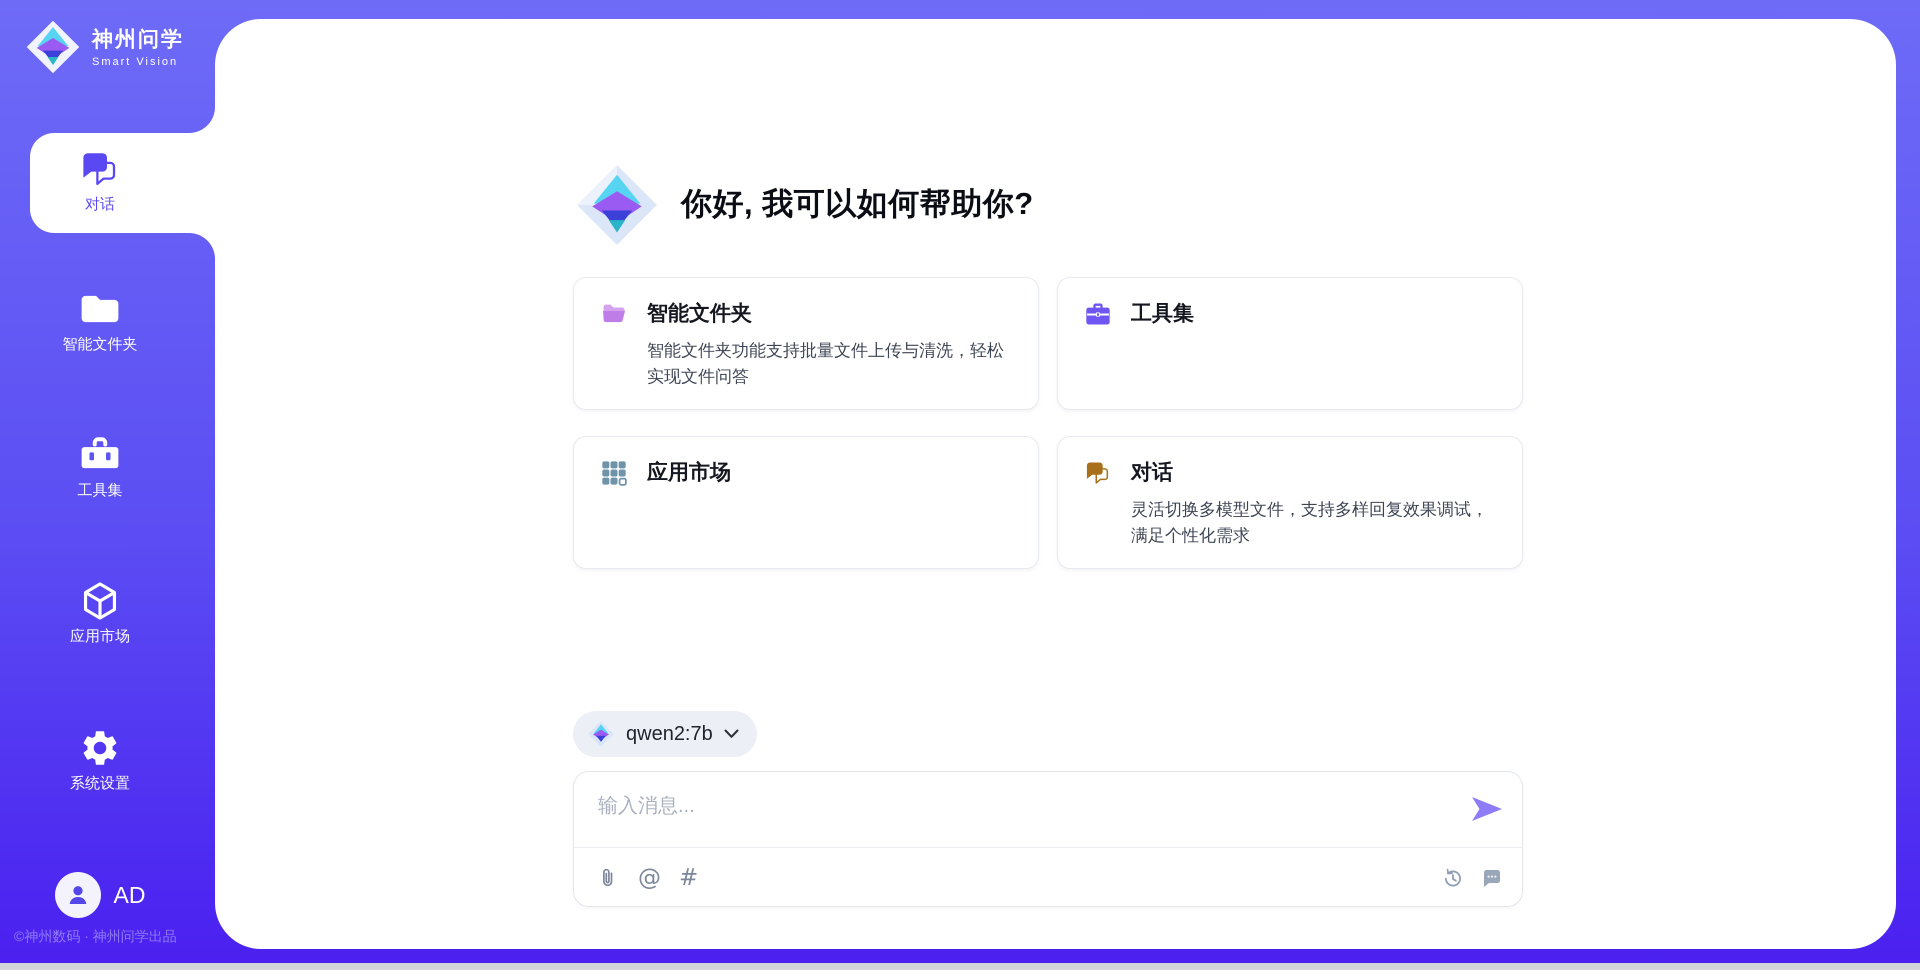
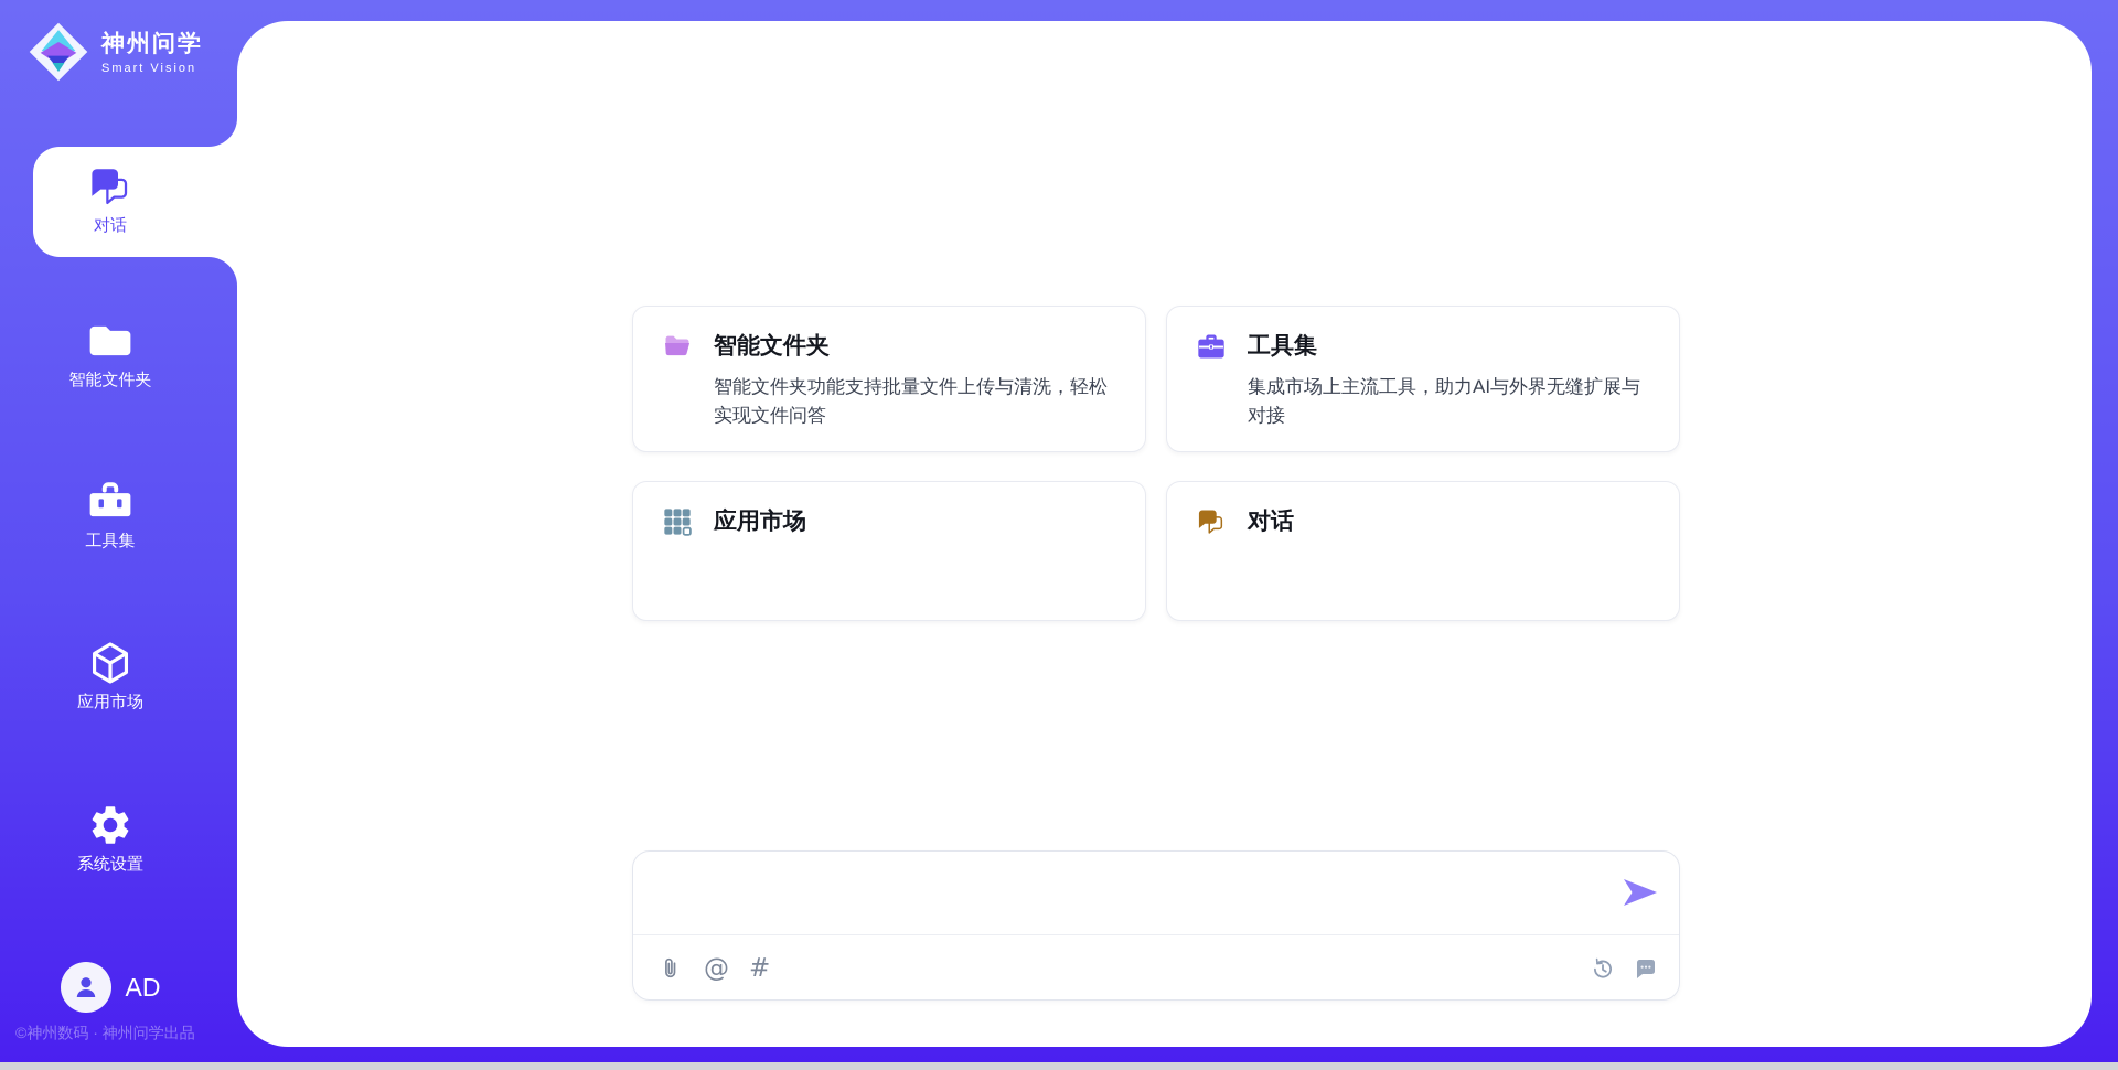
  神州问学
  Smart Vision
  对话
  智能文件夹
  工具集
  应用市场
  系统设置
  AD
  ©神州数码 · 神州问学出品
- 你好, 我可以如何帮助你?
  智能文件夹
  智能文件夹功能支持批量文件上传与清洗，轻松实现文件问答
  工具集
+ 集成市场上主流工具，助力AI与外界无缝扩展与对接
  应用市场
  对话
- 灵活切换多模型文件，支持多样回复效果调试，满足个性化需求
- qwen2:7b
- 输入消息...
  @
  #
